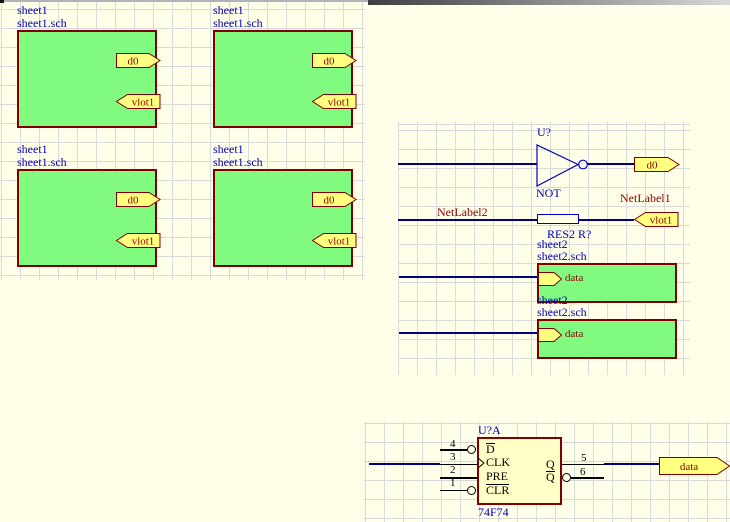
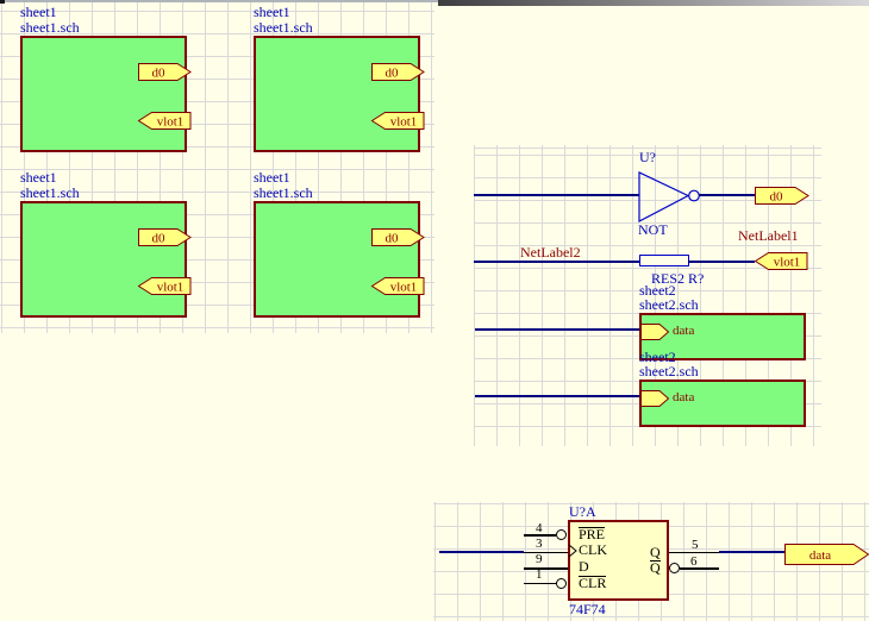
  sheet1
  sheet1.sch
  d0
  vlot1
  sheet1
  sheet1.sch
  d0
  vlot1
  sheet1
  sheet1.sch
  d0
  vlot1
  sheet1
  sheet1.sch
  d0
  vlot1
  U?
  NOT
  d0
  NetLabel2
  RES2 R?
  NetLabel1
  vlot1
  sheet2
  sheet2.sch
  data
  sheet2
  sheet2.sch
  data
  U?A
  4
  3
- 2
+ 9
  1
- D
+ PRE
  CLK
- PRE
+ D
  CLR
  Q
  Q
  5
  6
  74F74
  data
